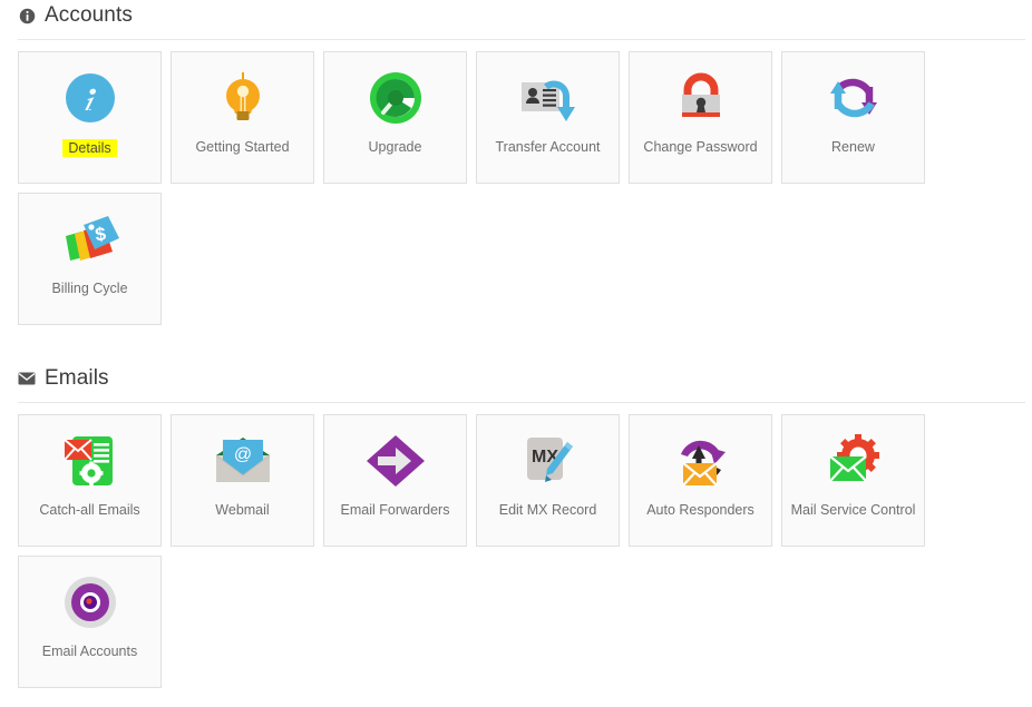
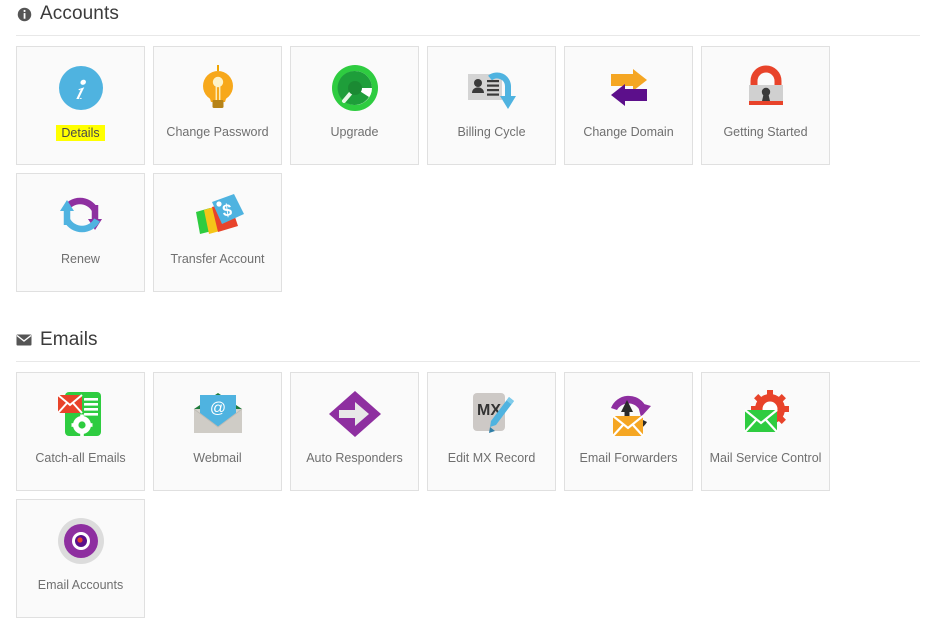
  Accounts
  Details
- Getting Started
+ Change Password
  Upgrade
- Transfer Account
+ Billing Cycle
+ Change Domain
- Change Password
+ Getting Started
  Renew
- Billing Cycle
+ Transfer Account
  Emails
  Catch-all Emails
  @
  Webmail
- Email Forwarders
+ Auto Responders
  MX
  Edit MX Record
- Auto Responders
+ Email Forwarders
  Mail Service Control
  Email Accounts
